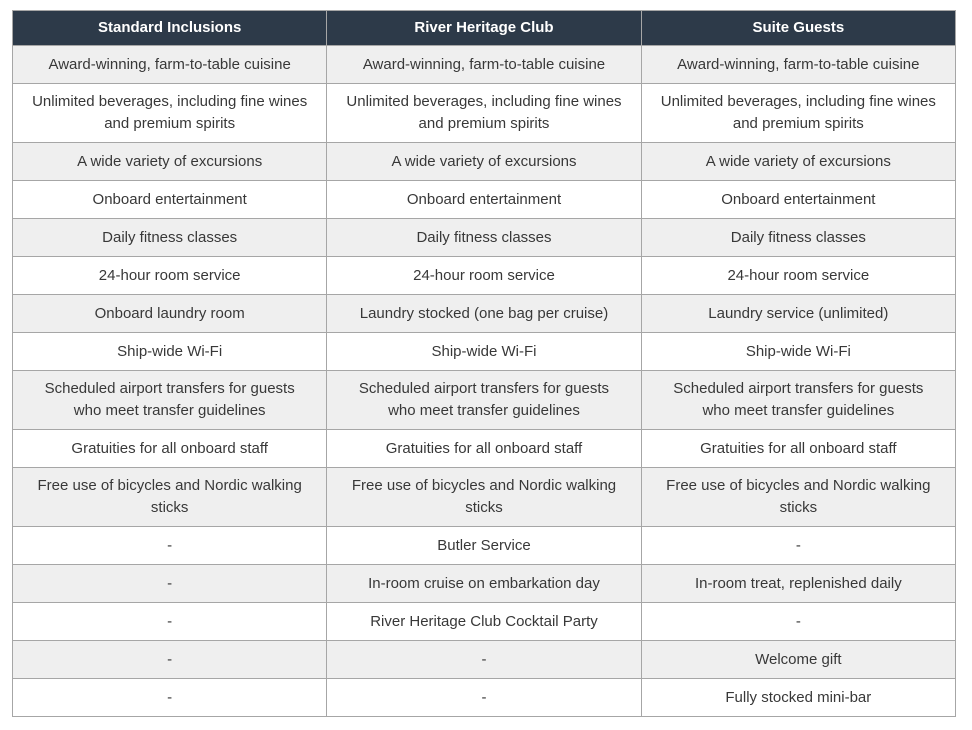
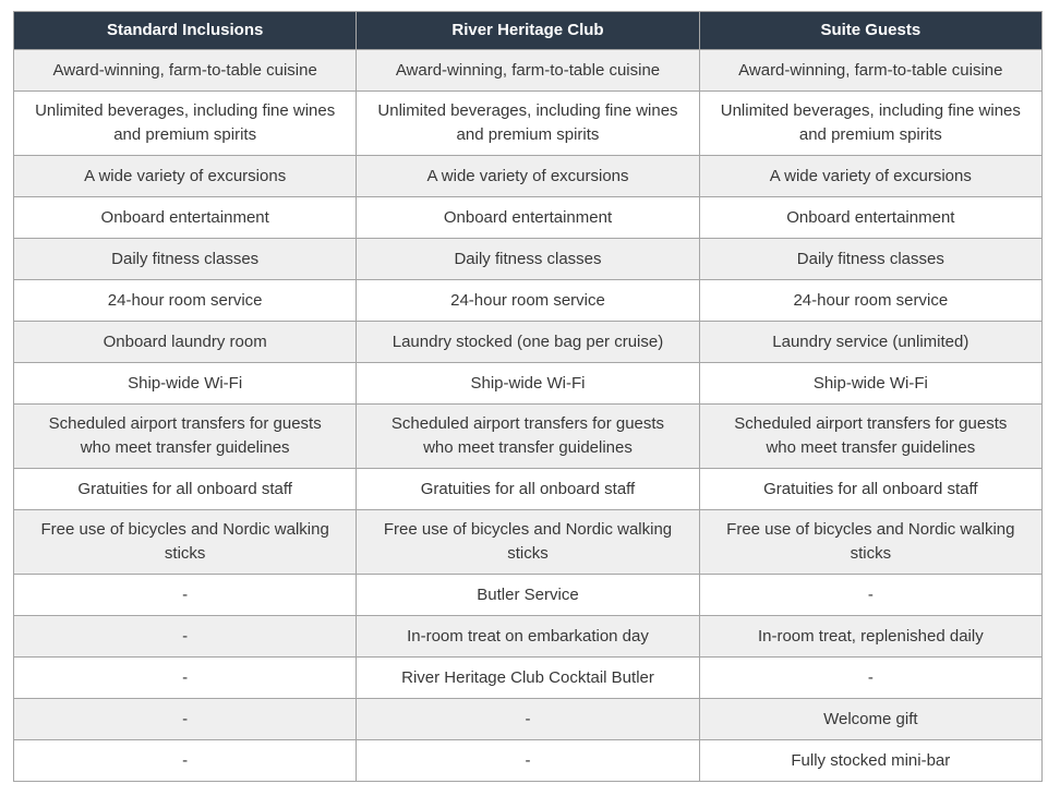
  Standard Inclusions	River Heritage Club	Suite Guests
  Award-winning, farm-to-table cuisine	Award-winning, farm-to-table cuisine	Award-winning, farm-to-table cuisine
  Unlimited beverages, including fine wines and premium spirits	Unlimited beverages, including fine wines and premium spirits	Unlimited beverages, including fine wines and premium spirits
  A wide variety of excursions	A wide variety of excursions	A wide variety of excursions
  Onboard entertainment	Onboard entertainment	Onboard entertainment
  Daily fitness classes	Daily fitness classes	Daily fitness classes
  24-hour room service	24-hour room service	24-hour room service
  Onboard laundry room	Laundry stocked (one bag per cruise)	Laundry service (unlimited)
  Ship-wide Wi-Fi	Ship-wide Wi-Fi	Ship-wide Wi-Fi
  Scheduled airport transfers for guests who meet transfer guidelines	Scheduled airport transfers for guests who meet transfer guidelines	Scheduled airport transfers for guests who meet transfer guidelines
  Gratuities for all onboard staff	Gratuities for all onboard staff	Gratuities for all onboard staff
  Free use of bicycles and Nordic walking sticks	Free use of bicycles and Nordic walking sticks	Free use of bicycles and Nordic walking sticks
  -	Butler Service	-
- -	In-room cruise on embarkation day	In-room treat, replenished daily
+ -	In-room treat on embarkation day	In-room treat, replenished daily
- -	River Heritage Club Cocktail Party	-
+ -	River Heritage Club Cocktail Butler	-
  -	-	Welcome gift
  -	-	Fully stocked mini-bar
